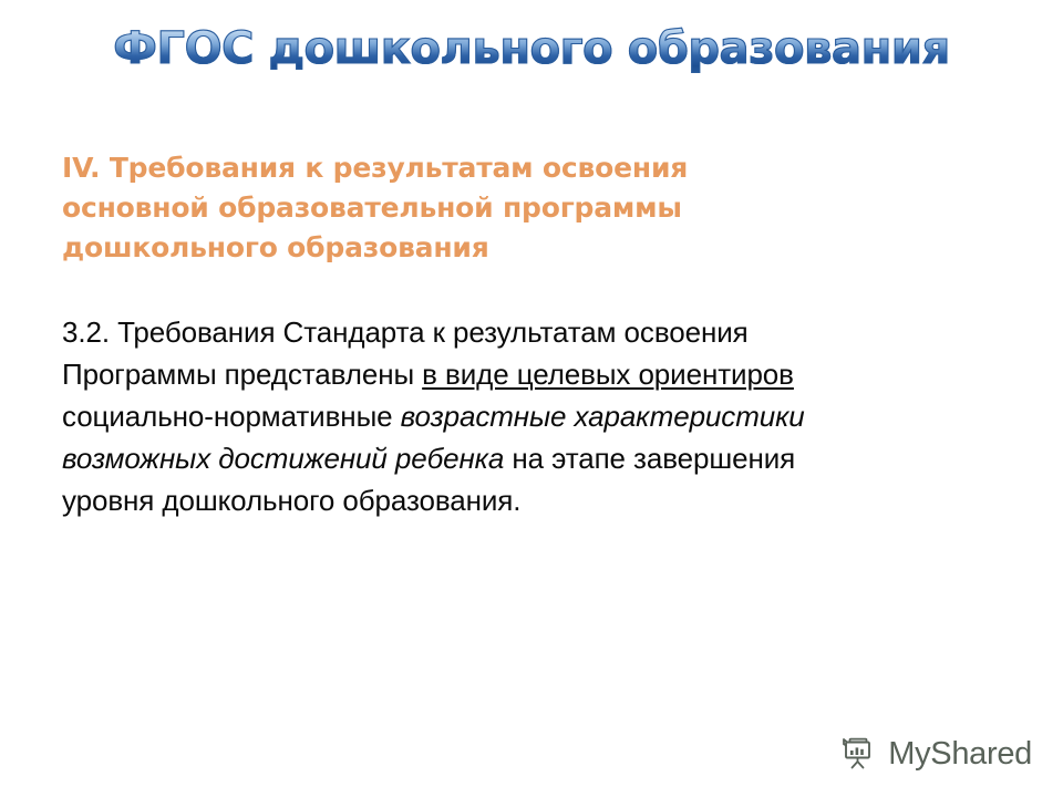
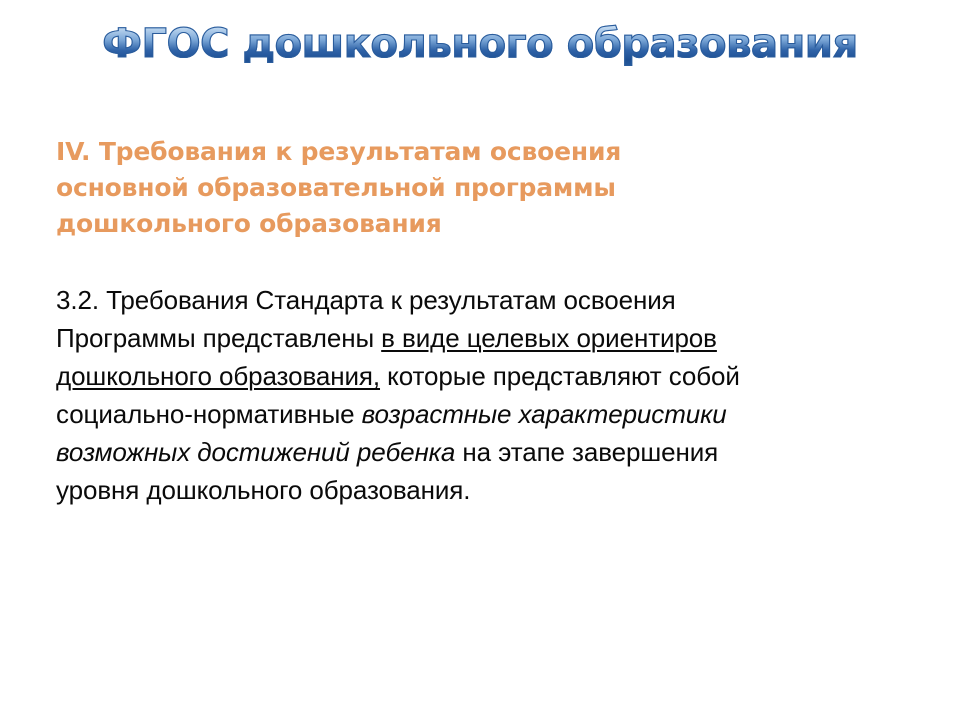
  ФГОС дошкольного образования
  IV. Требования к результатам освоения
  основной образовательной программы
  дошкольного образования
  3.2. Требования Стандарта к результатам освоения
  Программы представлены в виде целевых ориентиров
+ дошкольного образования, которые представляют собой
  социально-нормативные возрастные характеристики
  возможных достижений ребенка на этапе завершения
  уровня дошкольного образования.
- MyShared
